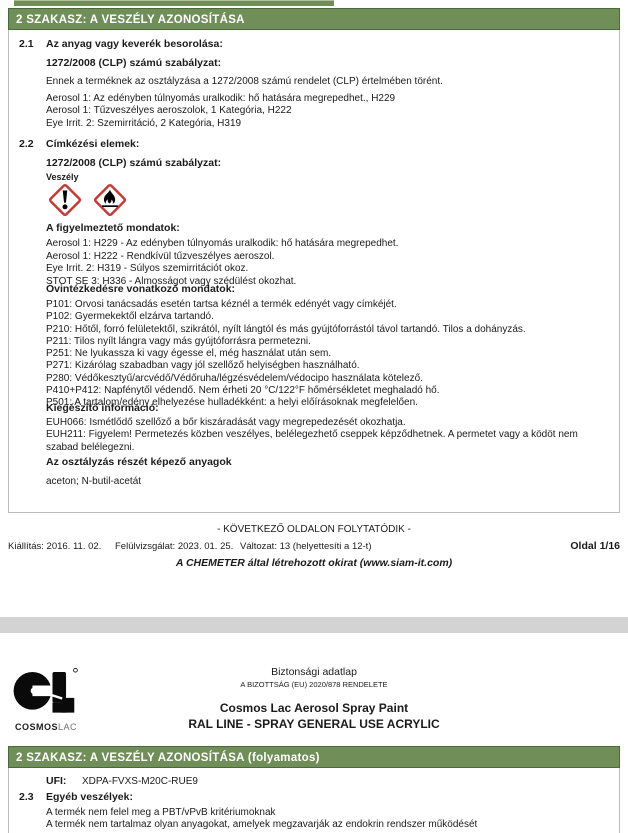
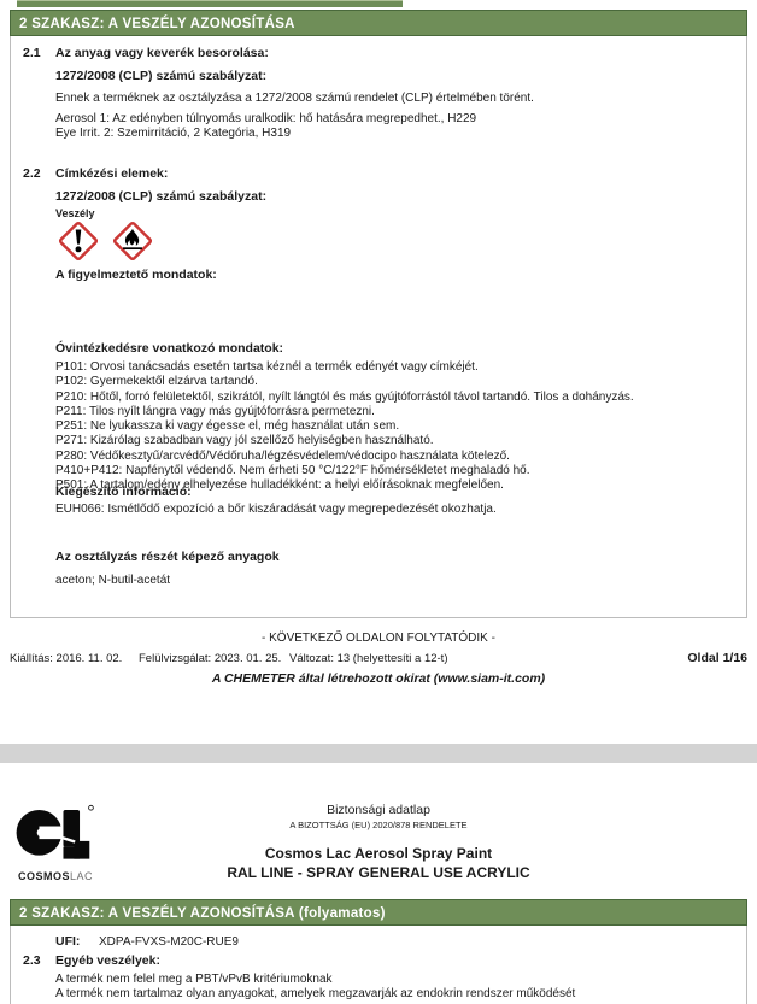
  2 SZAKASZ: A VESZÉLY AZONOSÍTÁSA
  2.1
  Az anyag vagy keverék besorolása:
  1272/2008 (CLP) számú szabályzat:
  Ennek a terméknek az osztályzása a 1272/2008 számú rendelet (CLP) értelmében törént.
  Aerosol 1: Az edényben túlnyomás uralkodik: hő hatására megrepedhet., H229
- Aerosol 1: Tűzveszélyes aeroszolok, 1 Kategória, H222
  Eye Irrit. 2: Szemirritáció, 2 Kategória, H319
  2.2
  Címkézési elemek:
  1272/2008 (CLP) számú szabályzat:
  Veszély
  A figyelmeztető mondatok:
- Aerosol 1: H229 - Az edényben túlnyomás uralkodik: hő hatására megrepedhet.
- Aerosol 1: H222 - Rendkívül tűzveszélyes aeroszol.
- Eye Irrit. 2: H319 - Súlyos szemirritációt okoz.
- STOT SE 3: H336 - Almosságot vagy szédülést okozhat.
  Óvintézkedésre vonatkozó mondatok:
  P101: Orvosi tanácsadás esetén tartsa kéznél a termék edényét vagy címkéjét.
  P102: Gyermekektől elzárva tartandó.
  P210: Hőtől, forró felületektől, szikrától, nyílt lángtól és más gyújtóforrástól távol tartandó. Tilos a dohányzás.
  P211: Tilos nyílt lángra vagy más gyújtóforrásra permetezni.
  P251: Ne lyukassza ki vagy égesse el, még használat után sem.
  P271: Kizárólag szabadban vagy jól szellőző helyiségben használható.
  P280: Védőkesztyű/arcvédő/Védőruha/légzésvédelem/védocipo használata kötelező.
- P410+P412: Napfénytől védendő. Nem érheti 20 °C/122°F hőmérsékletet meghaladó hő.
+ P410+P412: Napfénytől védendő. Nem érheti 50 °C/122°F hőmérsékletet meghaladó hő.
  P501: A tartalom/edény elhelyezése hulladékként: a helyi előírásoknak megfelelően.
  Kiegészítő információ:
- EUH066: Ismétlődő szellőző a bőr kiszáradását vagy megrepedezését okozhatja.
+ EUH066: Ismétlődő expozíció a bőr kiszáradását vagy megrepedezését okozhatja.
- EUH211: Figyelem! Permetezés közben veszélyes, belélegezhető cseppek képződhetnek. A permetet vagy a ködöt nem szabad belélegezni.
  Az osztályzás részét képező anyagok
  aceton; N-butil-acetát
  - KÖVETKEZŐ OLDALON FOLYTATÓDIK -
  Kiállítás: 2016. 11. 02.
  Felülvizsgálat: 2023. 01. 25.
  Változat: 13 (helyettesíti a 12-t)
  Oldal 1/16
  A CHEMETER által létrehozott okirat (www.siam-it.com)
  COSMOSLAC
  Biztonsági adatlap
  A BIZOTTSÁG (EU) 2020/878 RENDELETE
  Cosmos Lac Aerosol Spray Paint
  RAL LINE - SPRAY GENERAL USE ACRYLIC
  2 SZAKASZ: A VESZÉLY AZONOSÍTÁSA (folyamatos)
  UFI:
  XDPA-FVXS-M20C-RUE9
  2.3
  Egyéb veszélyek:
  A termék nem felel meg a PBT/vPvB kritériumoknak
  A termék nem tartalmaz olyan anyagokat, amelyek megzavarják az endokrin rendszer működését
